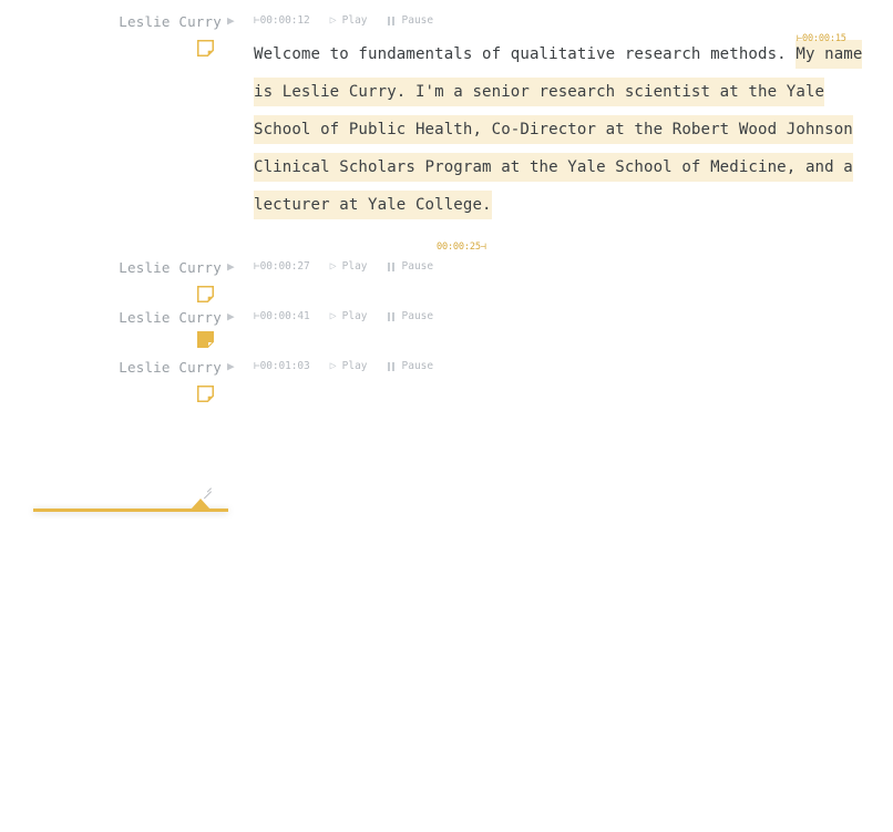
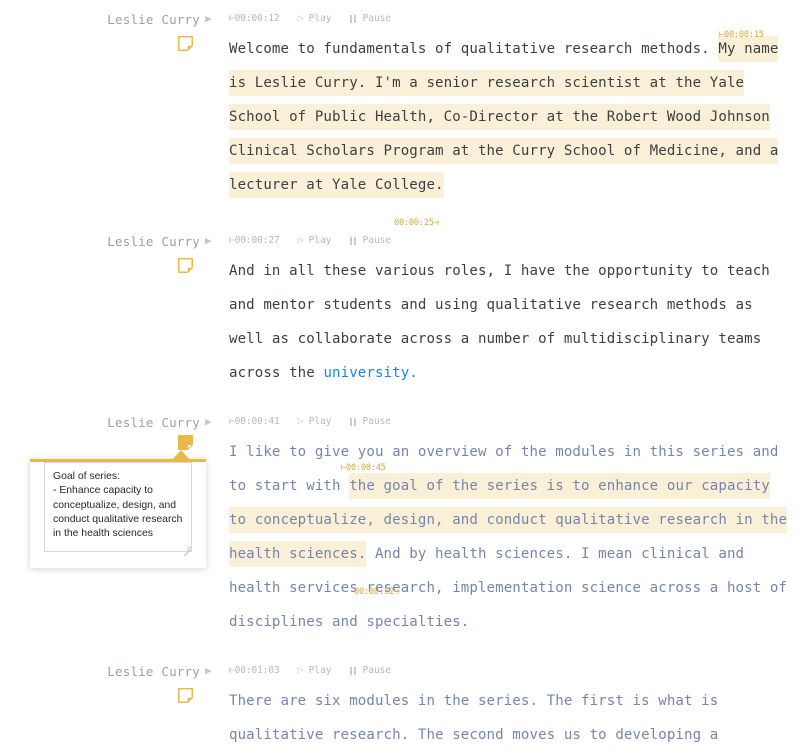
  Leslie Curry
  ▶
  ⊢00:00:12
  ▷
  Play
  Pause
  ⊢00:00:15
- Welcome to fundamentals of qualitative research methods. My name is Leslie Curry. I'm a senior research scientist at the Yale School of Public Health, Co-Director at the Robert Wood Johnson Clinical Scholars Program at the Yale School of Medicine, and a lecturer at Yale College.
+ Welcome to fundamentals of qualitative research methods. My name is Leslie Curry. I'm a senior research scientist at the Yale School of Public Health, Co-Director at the Robert Wood Johnson Clinical Scholars Program at the Curry School of Medicine, and a lecturer at Yale College.
  00:00:25⊣
  Leslie Curry
  ▶
  ⊢00:00:27
  ▷
  Play
  Pause
+ And in all these various roles, I have the opportunity to teach and mentor students and using qualitative research methods as well as collaborate across a number of multidisciplinary teams across the university.
  Leslie Curry
  ▶
  ⊢00:00:41
  ▷
  Play
  Pause
+ ⊢00:00:45
+ I like to give you an overview of the modules in this series and to start with the goal of the series is to enhance our capacity to conceptualize, design, and conduct qualitative research in the health sciences. And by health sciences. I mean clinical and health services research, implementation science across a host of disciplines and specialties.
+ 00:00:52⊣
  Leslie Curry
  ▶
  ⊢00:01:03
  ▷
  Play
  Pause
+ There are six modules in the series. The first is what is qualitative research. The second moves us to developing a
+ Goal of series:
+ - Enhance capacity to conceptualize, design, and conduct qualitative research in the health sciences
